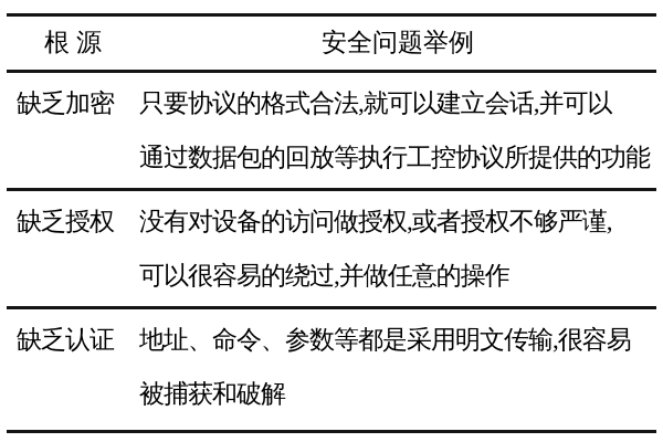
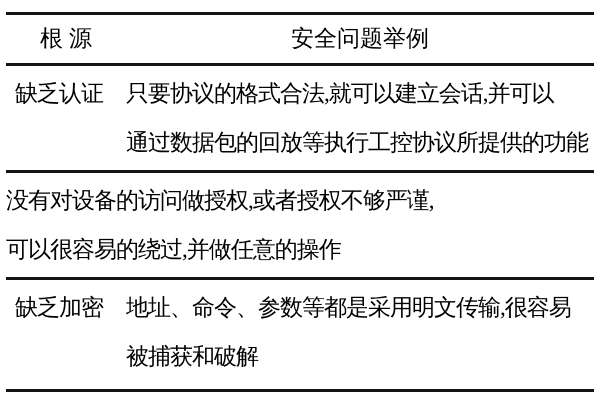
  根源
  安全问题举例
- 缺乏加密
+ 缺乏认证
  只要协议的格式合法,就可以建立会话,并可以
  通过数据包的回放等执行工控协议所提供的功能
- 缺乏授权
  没有对设备的访问做授权,或者授权不够严谨,
  可以很容易的绕过,并做任意的操作
- 缺乏认证
+ 缺乏加密
  地址、命令、参数等都是采用明文传输,很容易
  被捕获和破解
